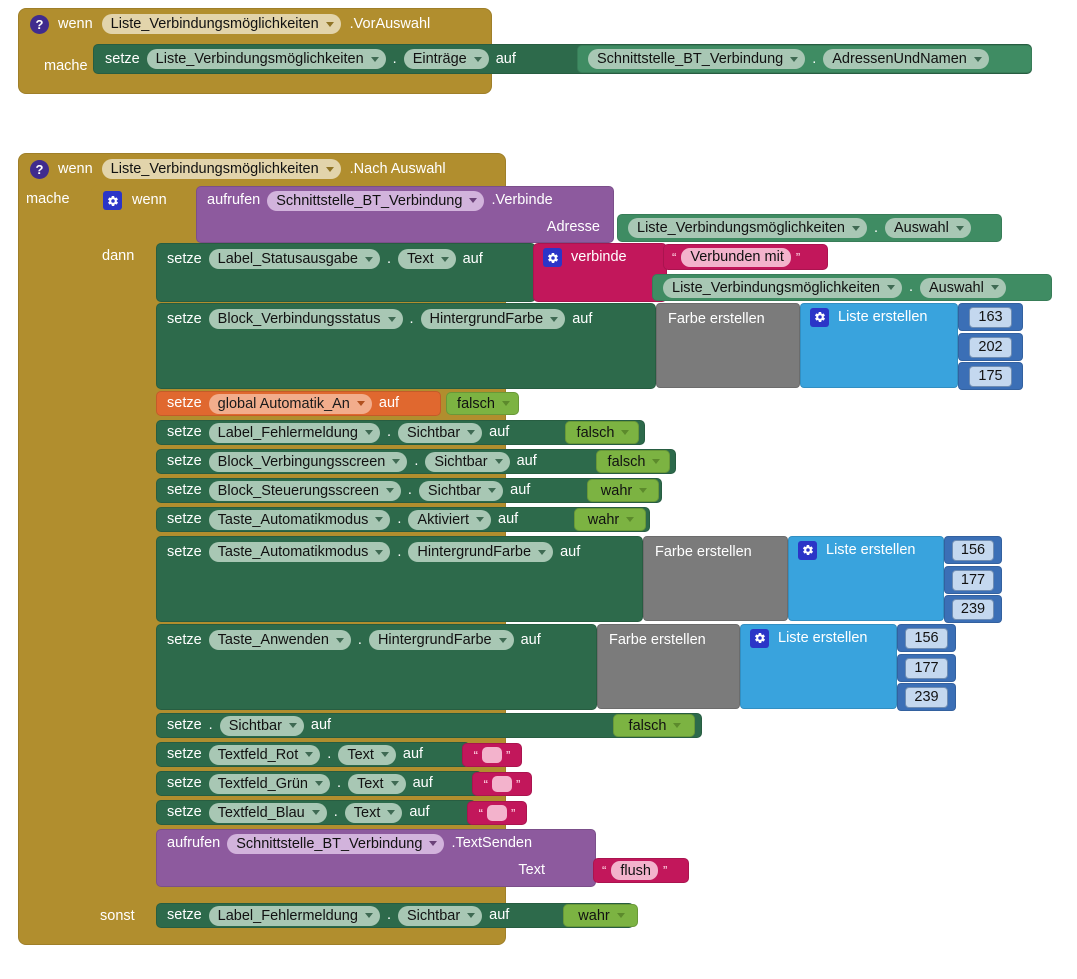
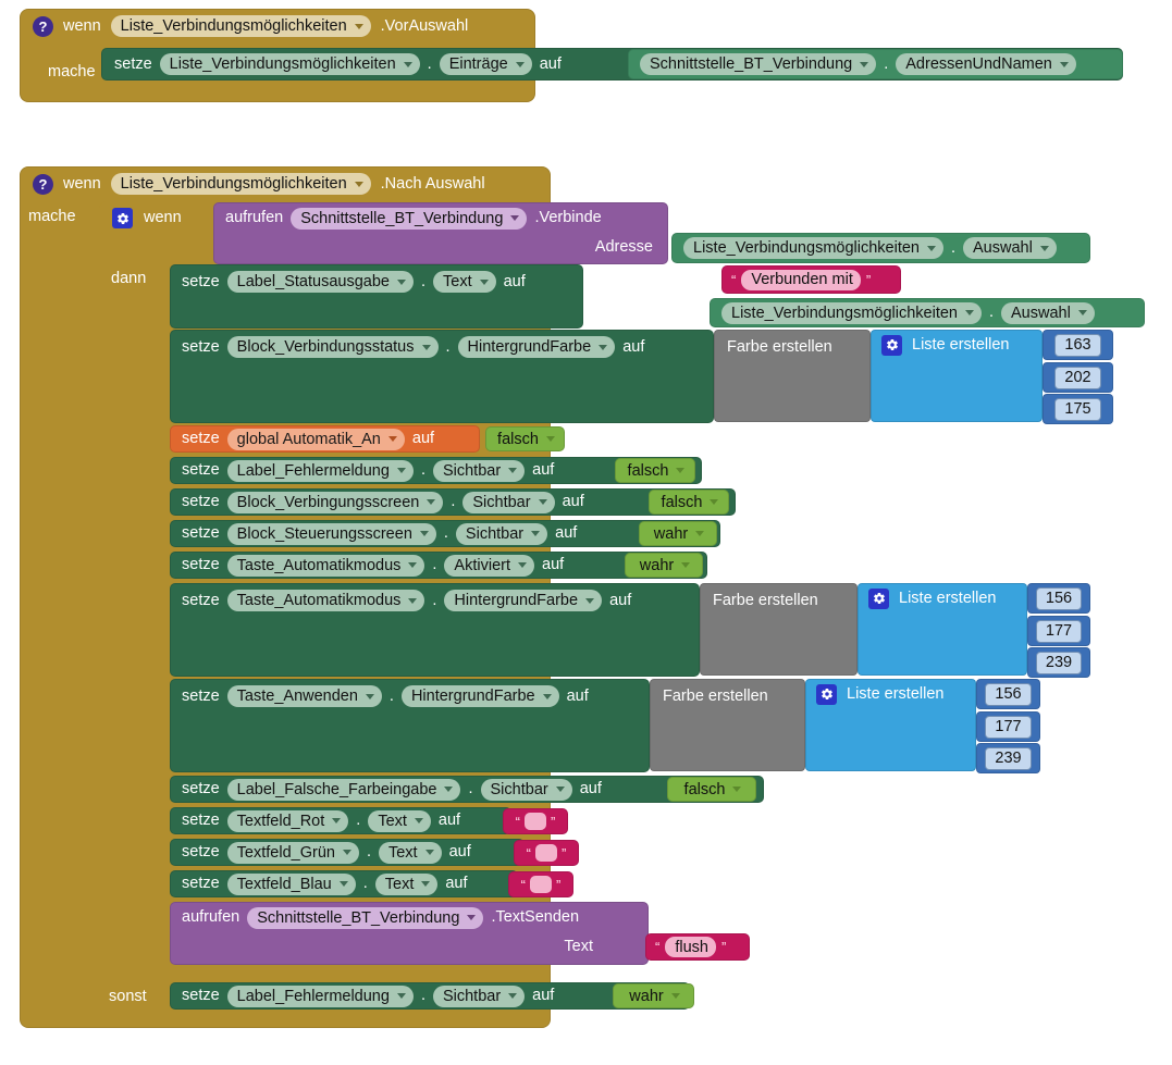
  ?
  wenn
  Liste_Verbindungsmöglichkeiten
  .VorAuswahl
  mache
  setze
  Liste_Verbindungsmöglichkeiten
  .
  Einträge
  auf
  Schnittstelle_BT_Verbindung
  .
  AdressenUndNamen
  ?
  wenn
  Liste_Verbindungsmöglichkeiten
  .Nach Auswahl
  mache
  wenn
  dann
  sonst
  aufrufen
  Schnittstelle_BT_Verbindung
  .Verbinde
  Adresse
  Liste_Verbindungsmöglichkeiten
  .
  Auswahl
  setze
  Label_Statusausgabe
  .
  Text
  auf
- verbinde
  “
  Verbunden mit
  ”
  Liste_Verbindungsmöglichkeiten
  .
  Auswahl
  setze
  Block_Verbindungsstatus
  .
  HintergrundFarbe
  auf
  Farbe erstellen
  Liste erstellen
  163
  202
  175
  setze
  global Automatik_An
  auf
  falsch
  setze
  Label_Fehlermeldung
  .
  Sichtbar
  auf
  falsch
  setze
  Block_Verbingungsscreen
  .
  Sichtbar
  auf
  falsch
  setze
  Block_Steuerungsscreen
  .
  Sichtbar
  auf
  wahr
  setze
  Taste_Automatikmodus
  .
  Aktiviert
  auf
  wahr
  setze
  Taste_Automatikmodus
  .
  HintergrundFarbe
  auf
  Farbe erstellen
  Liste erstellen
  156
  177
  239
  setze
  Taste_Anwenden
  .
  HintergrundFarbe
  auf
  Farbe erstellen
  Liste erstellen
  156
  177
  239
  setze
+ Label_Falsche_Farbeingabe
  .
  Sichtbar
  auf
  falsch
  setze
  Textfeld_Rot
  .
  Text
  auf
  “
  ”
  setze
  Textfeld_Grün
  .
  Text
  auf
  “
  ”
  setze
  Textfeld_Blau
  .
  Text
  auf
  “
  ”
  aufrufen
  Schnittstelle_BT_Verbindung
  .TextSenden
  Text
  “
  flush
  ”
  setze
  Label_Fehlermeldung
  .
  Sichtbar
  auf
  wahr
